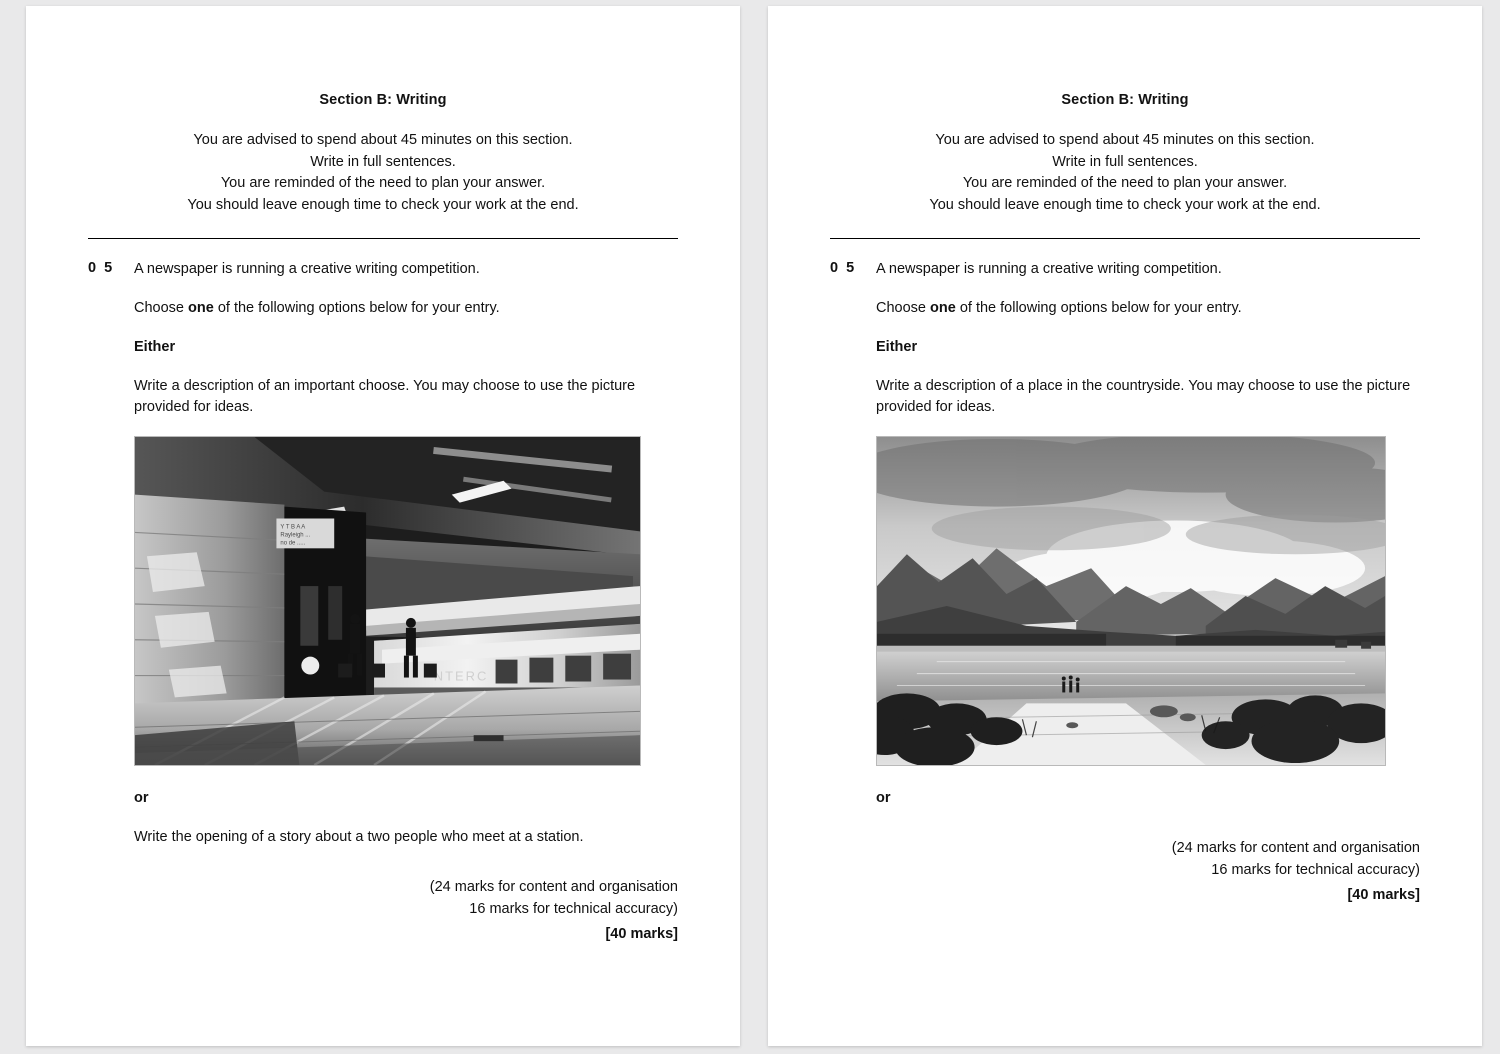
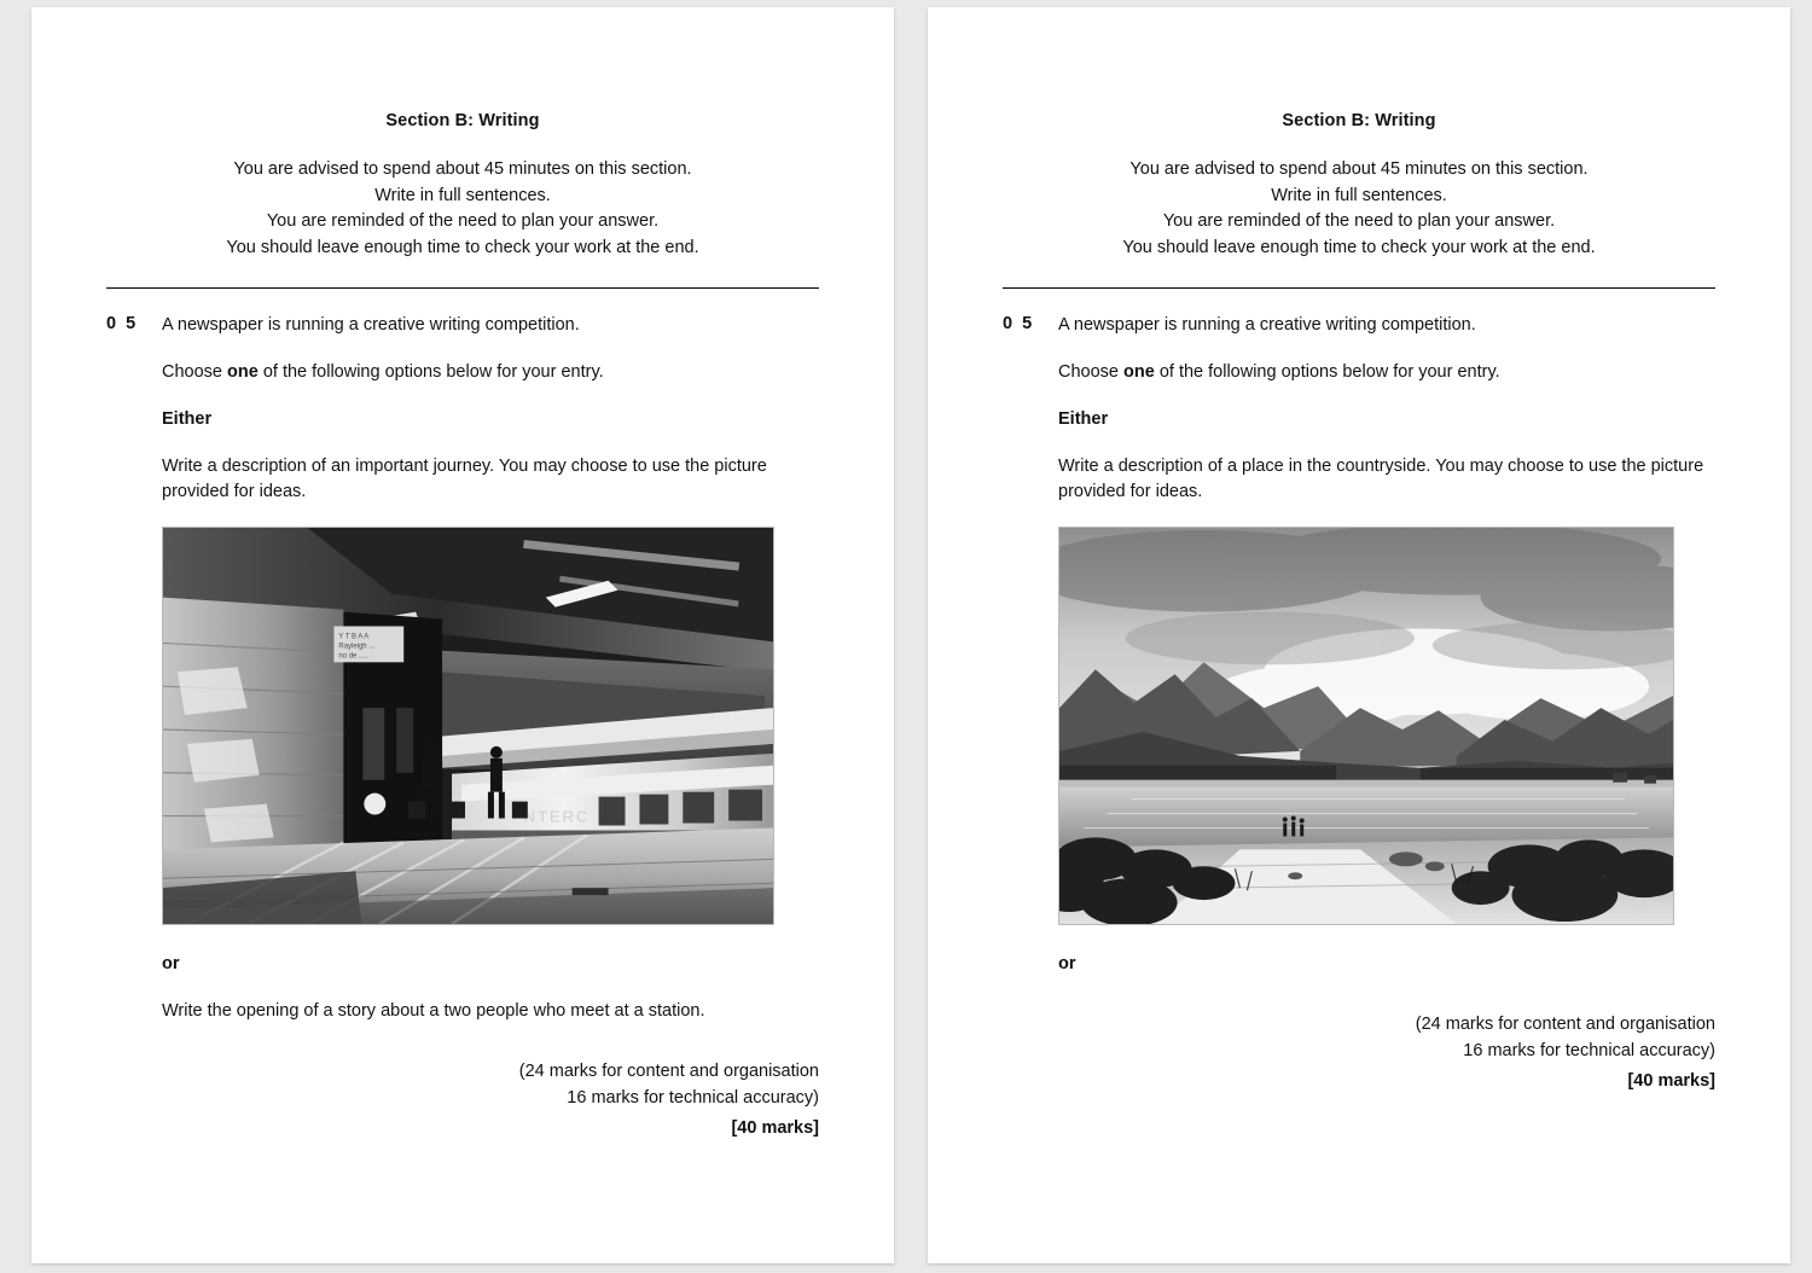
  Section B: Writing
  You are advised to spend about 45 minutes on this section.
  Write in full sentences.
  You are reminded of the need to plan your answer.
  You should leave enough time to check your work at the end.
  0 5
  A newspaper is running a creative writing competition.
  Choose one of the following options below for your entry.
  Either
- Write a description of an important choose. You may choose to use the picture provided for ideas.
+ Write a description of an important journey. You may choose to use the picture provided for ideas.
  NTERC
  or
  Write the opening of a story about a two people who meet at a station.
  (24 marks for content and organisation
  16 marks for technical accuracy)
  [40 marks]
  Section B: Writing
  You are advised to spend about 45 minutes on this section.
  Write in full sentences.
  You are reminded of the need to plan your answer.
  You should leave enough time to check your work at the end.
  0 5
  A newspaper is running a creative writing competition.
  Choose one of the following options below for your entry.
  Either
  Write a description of a place in the countryside. You may choose to use the picture provided for ideas.
  or
  (24 marks for content and organisation
  16 marks for technical accuracy)
  [40 marks]
